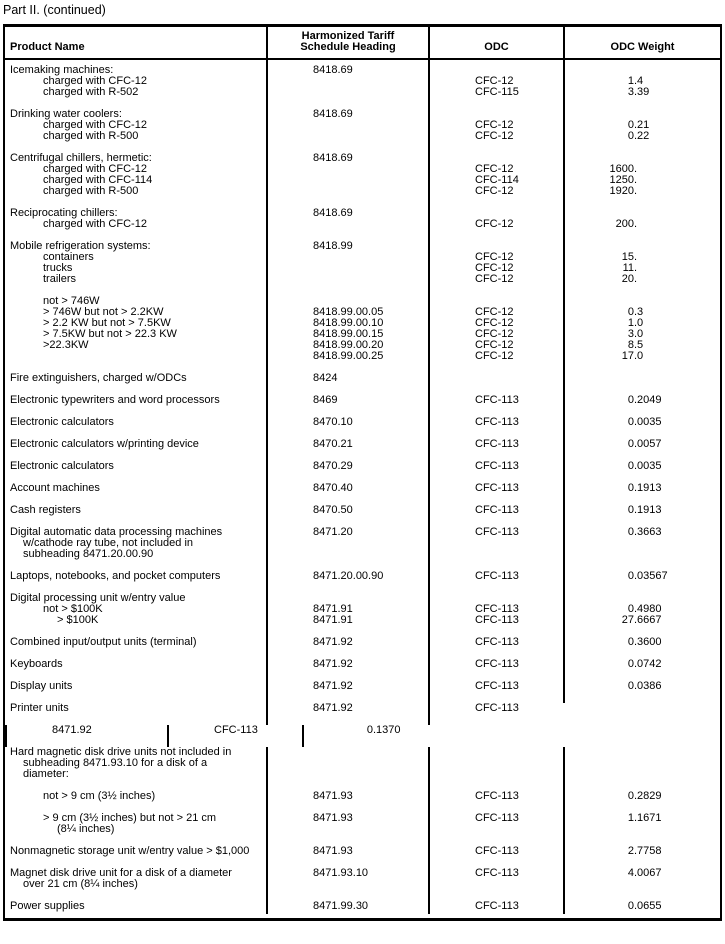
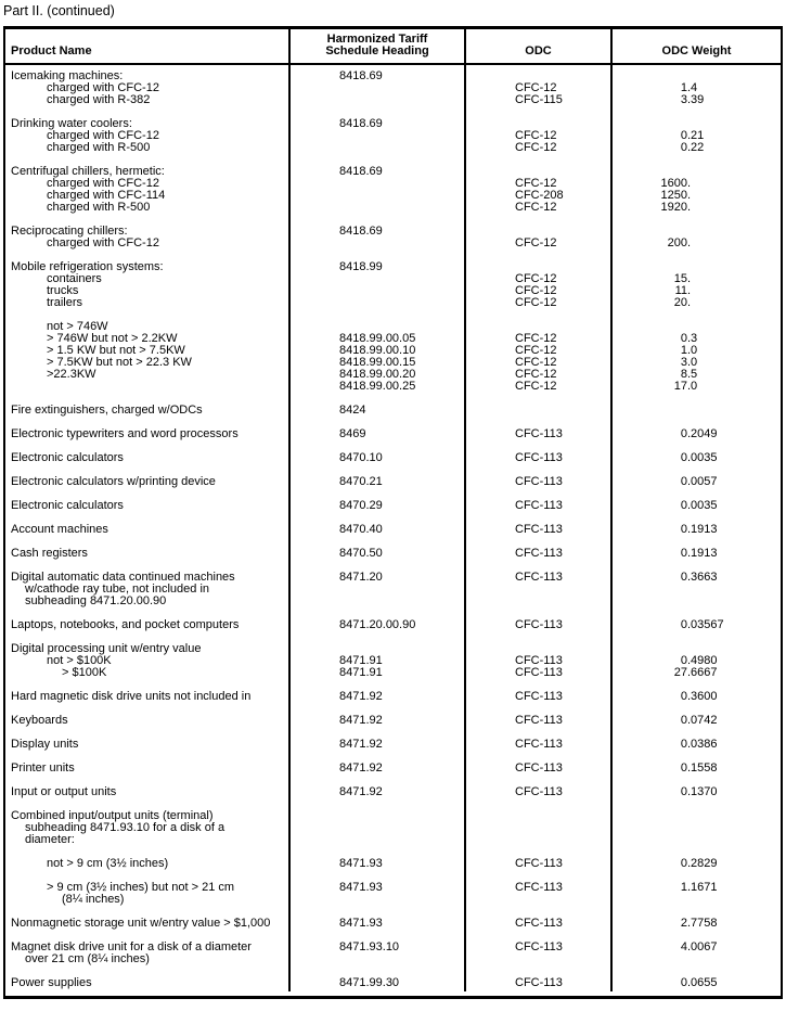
  Part II. (continued)
  Product Name
  Harmonized Tariff
  Schedule Heading
  ODC
  ODC Weight
  Icemaking machines:
  charged with CFC-12
- charged with R-502
+ charged with R-382
  8418.69
  CFC-12
  CFC-115
  1.4
  3.39
  Drinking water coolers:
  charged with CFC-12
  charged with R-500
  8418.69
  CFC-12
  CFC-12
  0.21
  0.22
  Centrifugal chillers, hermetic:
  charged with CFC-12
  charged with CFC-114
  charged with R-500
  8418.69
  CFC-12
- CFC-114
+ CFC-208
  CFC-12
  1600.
  1250.
  1920.
  Reciprocating chillers:
  charged with CFC-12
  8418.69
  CFC-12
  200.
  Mobile refrigeration systems:
  containers
  trucks
  trailers
  8418.99
  CFC-12
  CFC-12
  CFC-12
  15.
  11.
  20.
  not > 746W
  > 746W but not > 2.2KW
- > 2.2 KW but not > 7.5KW
+ > 1.5 KW but not > 7.5KW
  > 7.5KW but not > 22.3 KW
  >22.3KW
  8418.99.00.05
  8418.99.00.10
  8418.99.00.15
  8418.99.00.20
  8418.99.00.25
  CFC-12
  CFC-12
  CFC-12
  CFC-12
  CFC-12
  0.3
  1.0
  3.0
  8.5
  17.0
  Fire extinguishers, charged w/ODCs
  8424
  Electronic typewriters and word processors
  8469
  CFC-113
  0.2049
  Electronic calculators
  8470.10
  CFC-113
  0.0035
  Electronic calculators w/printing device
  8470.21
  CFC-113
  0.0057
  Electronic calculators
  8470.29
  CFC-113
  0.0035
  Account machines
  8470.40
  CFC-113
  0.1913
  Cash registers
  8470.50
  CFC-113
  0.1913
- Digital automatic data processing machines
+ Digital automatic data continued machines
  w/cathode ray tube, not included in
  subheading 8471.20.00.90
  8471.20
  CFC-113
  0.3663
  Laptops, notebooks, and pocket computers
  8471.20.00.90
  CFC-113
  0.03567
  Digital processing unit w/entry value
  not > $100K
  > $100K
  8471.91
  8471.91
  CFC-113
  CFC-113
  0.4980
  27.6667
- Combined input/output units (terminal)
+ Hard magnetic disk drive units not included in
  8471.92
  CFC-113
  0.3600
  Keyboards
  8471.92
  CFC-113
  0.0742
  Display units
  8471.92
  CFC-113
  0.0386
  Printer units
  8471.92
  CFC-113
+ 0.1558
+ Input or output units
  8471.92
  CFC-113
  0.1370
- Hard magnetic disk drive units not included in
+ Combined input/output units (terminal)
  subheading 8471.93.10 for a disk of a
  diameter:
  not > 9 cm (3½ inches)
  8471.93
  CFC-113
  0.2829
  > 9 cm (3½ inches) but not > 21 cm
  (8¼ inches)
  8471.93
  CFC-113
  1.1671
  Nonmagnetic storage unit w/entry value > $1,000
  8471.93
  CFC-113
  2.7758
  Magnet disk drive unit for a disk of a diameter
  over 21 cm (8¼ inches)
  8471.93.10
  CFC-113
  4.0067
  Power supplies
  8471.99.30
  CFC-113
  0.0655
